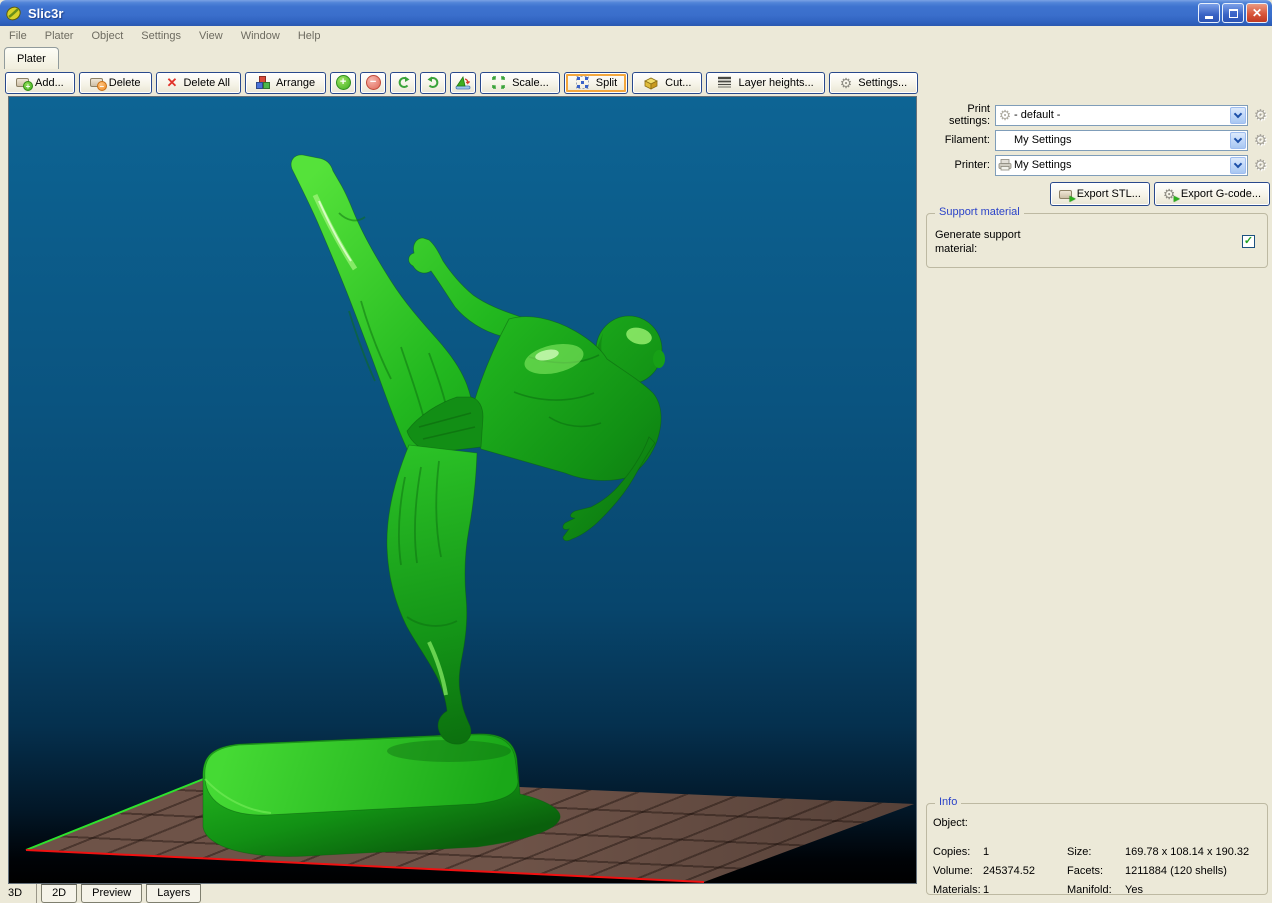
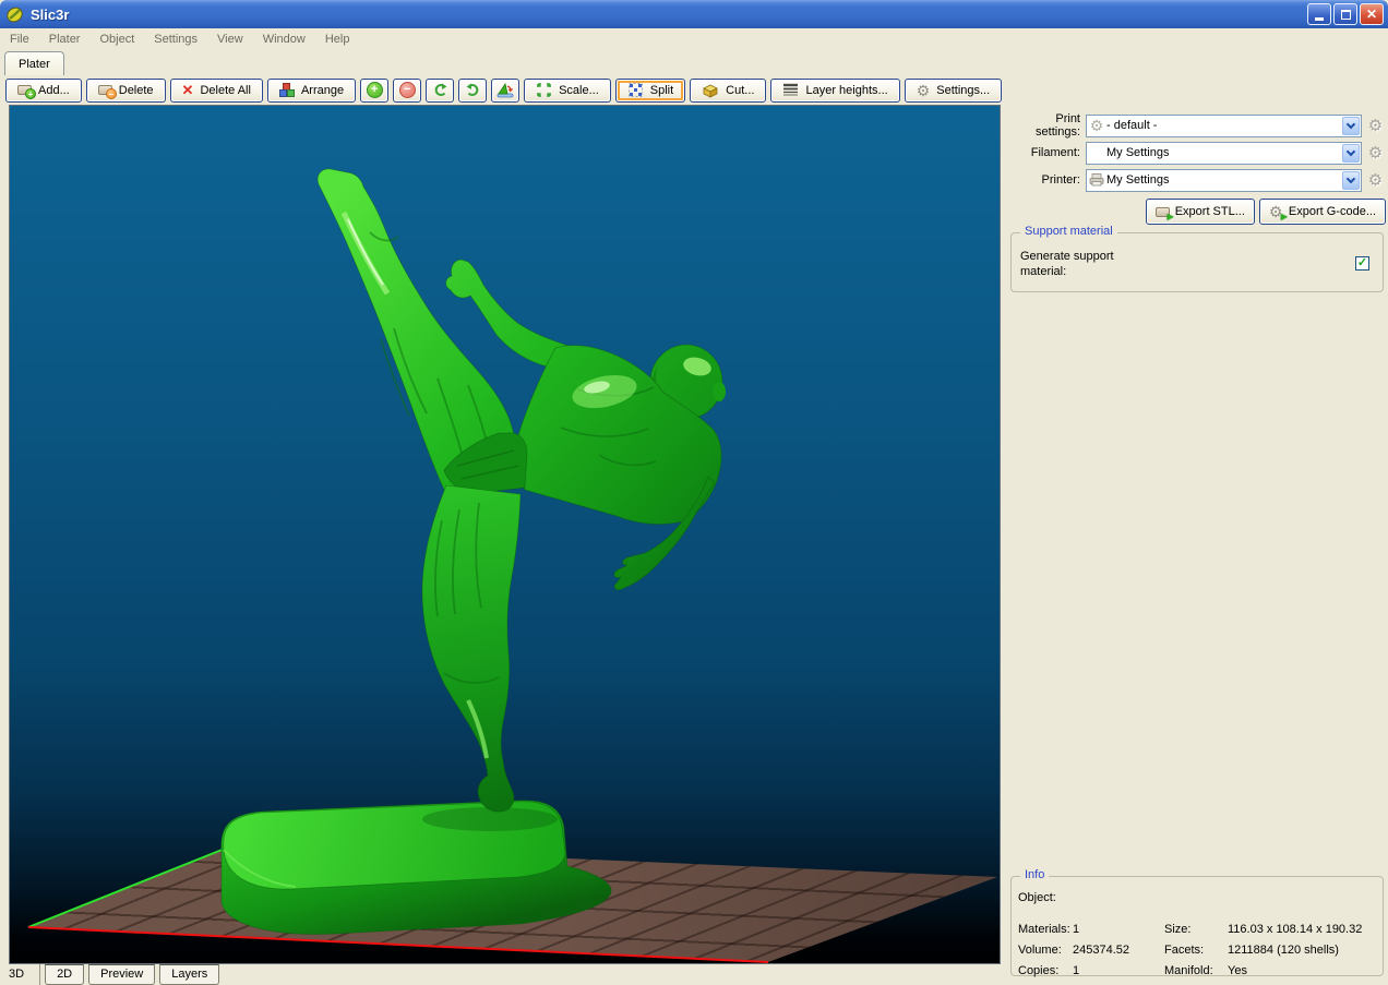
  Slic3r
  ✕
  File
  Plater
  Object
  Settings
  View
  Window
  Help
  Plater
  +
  Add...
  −
  Delete
  ✕
  Delete All
  Arrange
  +
  −
  Scale...
  Split
  Cut...
  Layer heights...
  ⚙
  Settings...
  Print settings:
  ⚙
  - default -
  ⚙
  Filament:
  My Settings
  ⚙
  Printer:
  My Settings
  ⚙
  ▶
  Export STL...
  ⚙
  ▶
  Export G-code...
  Support material
  Generate support material:
  ✓
  Info
  Object:
- Copies:
+ Materials:
  1
  Size:
- 169.78 x 108.14 x 190.32
+ 116.03 x 108.14 x 190.32
  Volume:
  245374.52
  Facets:
  1211884 (120 shells)
- Materials:
+ Copies:
  1
  Manifold:
  Yes
  3D
  2D
  Preview
  Layers
